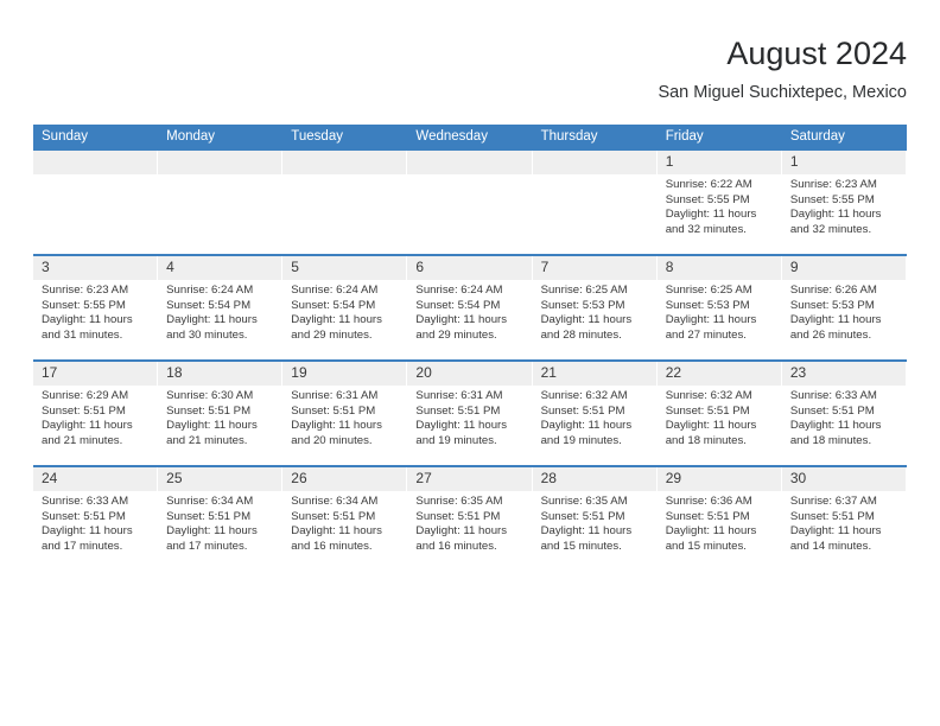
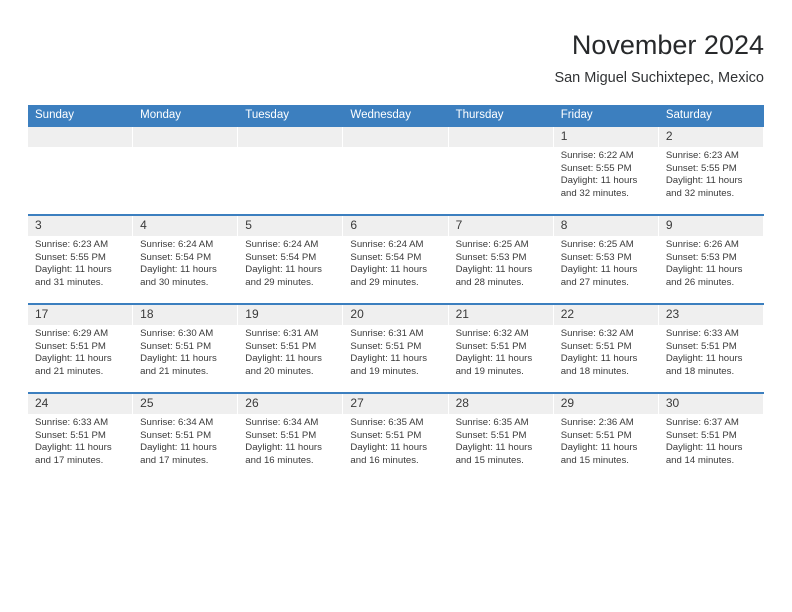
- August 2024
+ November 2024
  San Miguel Suchixtepec, Mexico
  Sunday	Monday	Tuesday	Wednesday	Thursday	Friday	Saturday
- 					1Sunrise: 6:22 AMSunset: 5:55 PMDaylight: 11 hours and 32 minutes.	1Sunrise: 6:23 AMSunset: 5:55 PMDaylight: 11 hours and 32 minutes.
+ 					1Sunrise: 6:22 AMSunset: 5:55 PMDaylight: 11 hours and 32 minutes.	2Sunrise: 6:23 AMSunset: 5:55 PMDaylight: 11 hours and 32 minutes.
  3Sunrise: 6:23 AMSunset: 5:55 PMDaylight: 11 hours and 31 minutes.	4Sunrise: 6:24 AMSunset: 5:54 PMDaylight: 11 hours and 30 minutes.	5Sunrise: 6:24 AMSunset: 5:54 PMDaylight: 11 hours and 29 minutes.	6Sunrise: 6:24 AMSunset: 5:54 PMDaylight: 11 hours and 29 minutes.	7Sunrise: 6:25 AMSunset: 5:53 PMDaylight: 11 hours and 28 minutes.	8Sunrise: 6:25 AMSunset: 5:53 PMDaylight: 11 hours and 27 minutes.	9Sunrise: 6:26 AMSunset: 5:53 PMDaylight: 11 hours and 26 minutes.
  17Sunrise: 6:29 AMSunset: 5:51 PMDaylight: 11 hours and 21 minutes.	18Sunrise: 6:30 AMSunset: 5:51 PMDaylight: 11 hours and 21 minutes.	19Sunrise: 6:31 AMSunset: 5:51 PMDaylight: 11 hours and 20 minutes.	20Sunrise: 6:31 AMSunset: 5:51 PMDaylight: 11 hours and 19 minutes.	21Sunrise: 6:32 AMSunset: 5:51 PMDaylight: 11 hours and 19 minutes.	22Sunrise: 6:32 AMSunset: 5:51 PMDaylight: 11 hours and 18 minutes.	23Sunrise: 6:33 AMSunset: 5:51 PMDaylight: 11 hours and 18 minutes.
- 24Sunrise: 6:33 AMSunset: 5:51 PMDaylight: 11 hours and 17 minutes.	25Sunrise: 6:34 AMSunset: 5:51 PMDaylight: 11 hours and 17 minutes.	26Sunrise: 6:34 AMSunset: 5:51 PMDaylight: 11 hours and 16 minutes.	27Sunrise: 6:35 AMSunset: 5:51 PMDaylight: 11 hours and 16 minutes.	28Sunrise: 6:35 AMSunset: 5:51 PMDaylight: 11 hours and 15 minutes.	29Sunrise: 6:36 AMSunset: 5:51 PMDaylight: 11 hours and 15 minutes.	30Sunrise: 6:37 AMSunset: 5:51 PMDaylight: 11 hours and 14 minutes.
+ 24Sunrise: 6:33 AMSunset: 5:51 PMDaylight: 11 hours and 17 minutes.	25Sunrise: 6:34 AMSunset: 5:51 PMDaylight: 11 hours and 17 minutes.	26Sunrise: 6:34 AMSunset: 5:51 PMDaylight: 11 hours and 16 minutes.	27Sunrise: 6:35 AMSunset: 5:51 PMDaylight: 11 hours and 16 minutes.	28Sunrise: 6:35 AMSunset: 5:51 PMDaylight: 11 hours and 15 minutes.	29Sunrise: 2:36 AMSunset: 5:51 PMDaylight: 11 hours and 15 minutes.	30Sunrise: 6:37 AMSunset: 5:51 PMDaylight: 11 hours and 14 minutes.
